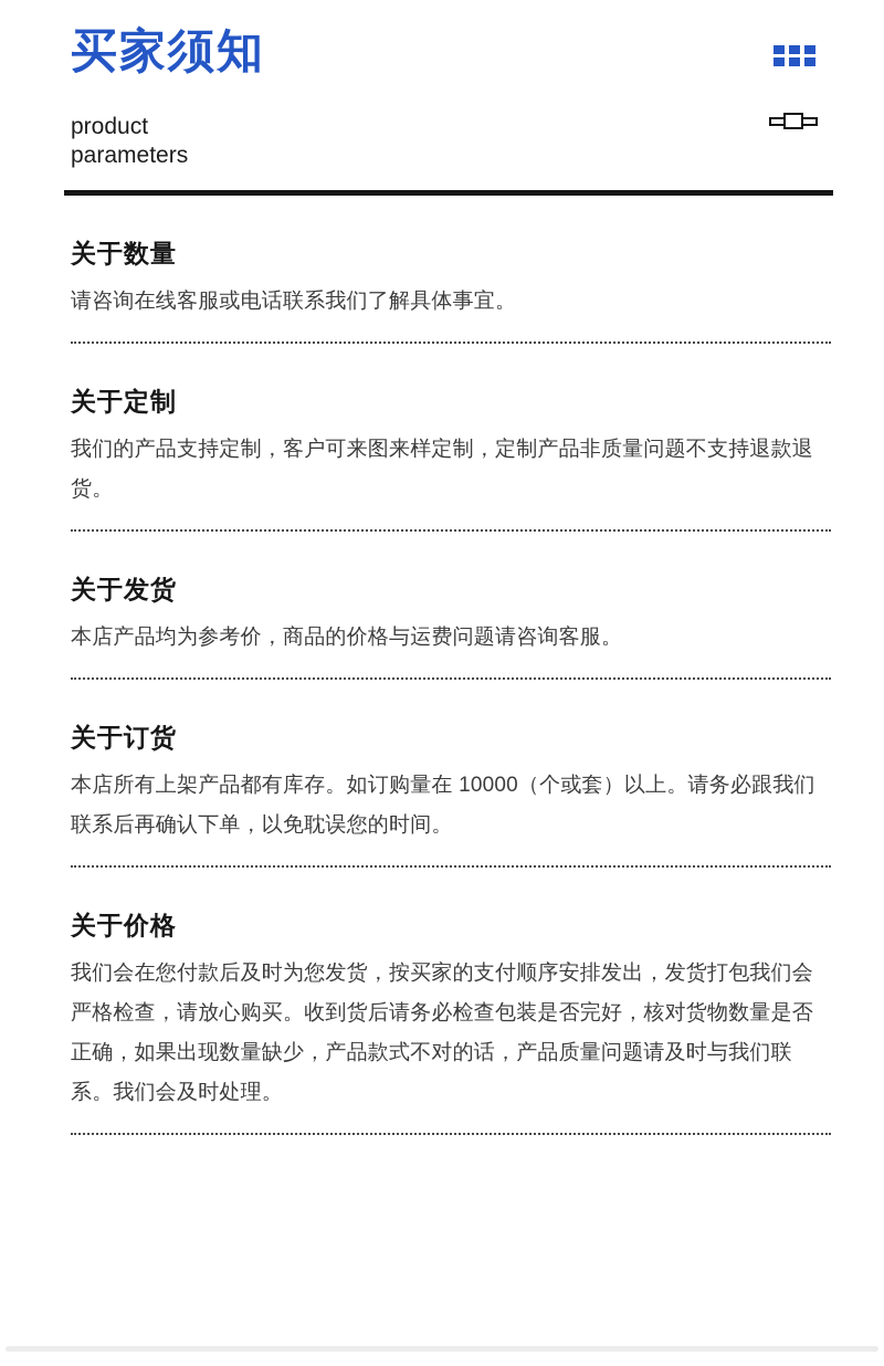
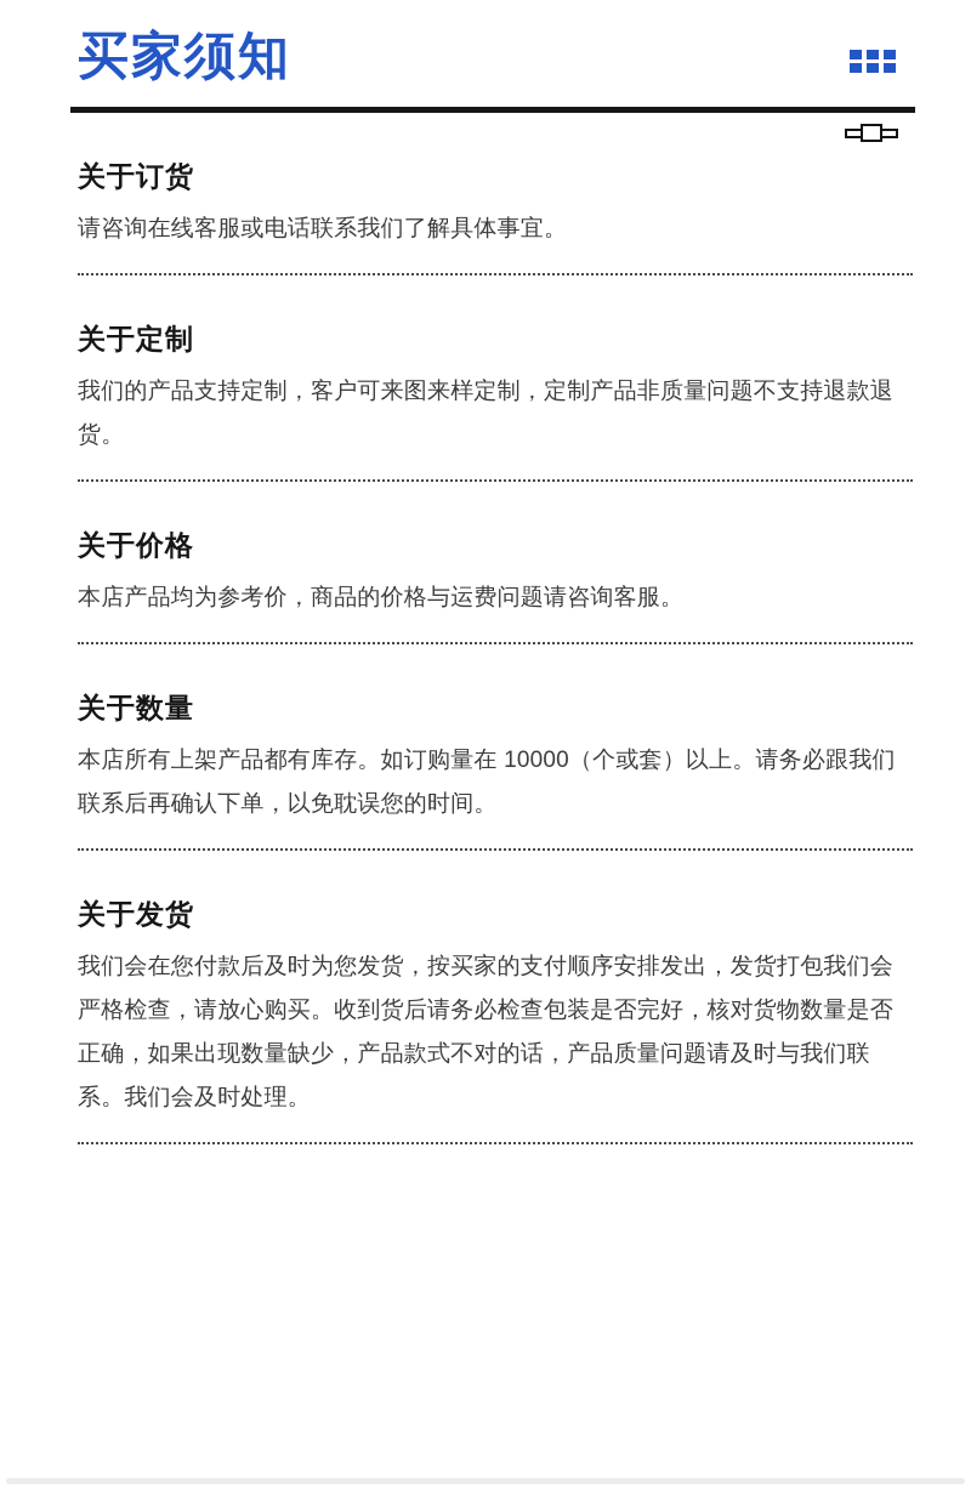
  买家须知
- product
- parameters
- 关于数量
+ 关于订货
  请咨询在线客服或电话联系我们了解具体事宜。
  关于定制
  我们的产品支持定制，客户可来图来样定制，定制产品非质量问题不支持退款退货。
- 关于发货
+ 关于价格
  本店产品均为参考价，商品的价格与运费问题请咨询客服。
- 关于订货
+ 关于数量
  本店所有上架产品都有库存。如订购量在 10000（个或套）以上。请务必跟我们联系后再确认下单，以免耽误您的时间。
- 关于价格
+ 关于发货
  我们会在您付款后及时为您发货，按买家的支付顺序安排发出，发货打包我们会严格检查，请放心购买。收到货后请务必检查包装是否完好，核对货物数量是否正确，如果出现数量缺少，产品款式不对的话，产品质量问题请及时与我们联系。我们会及时处理。
